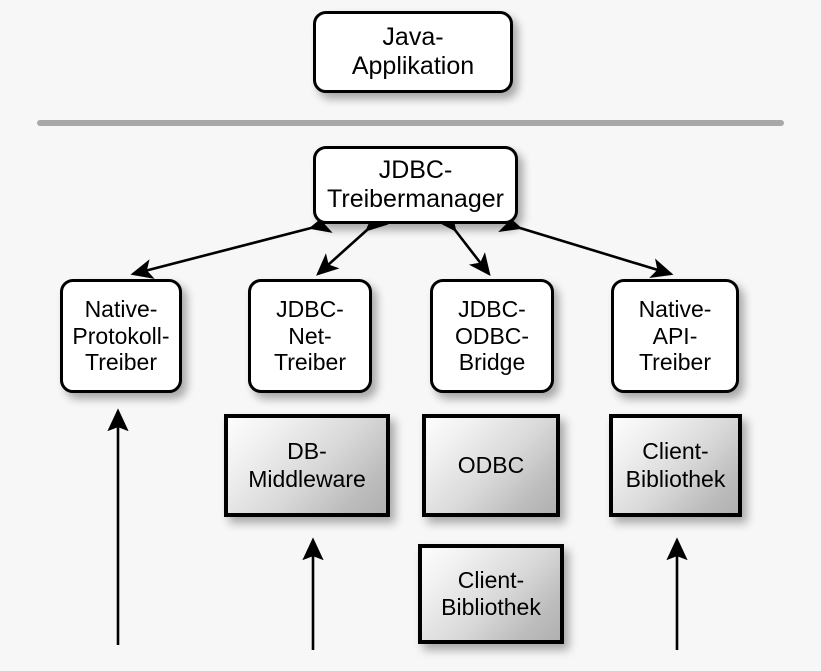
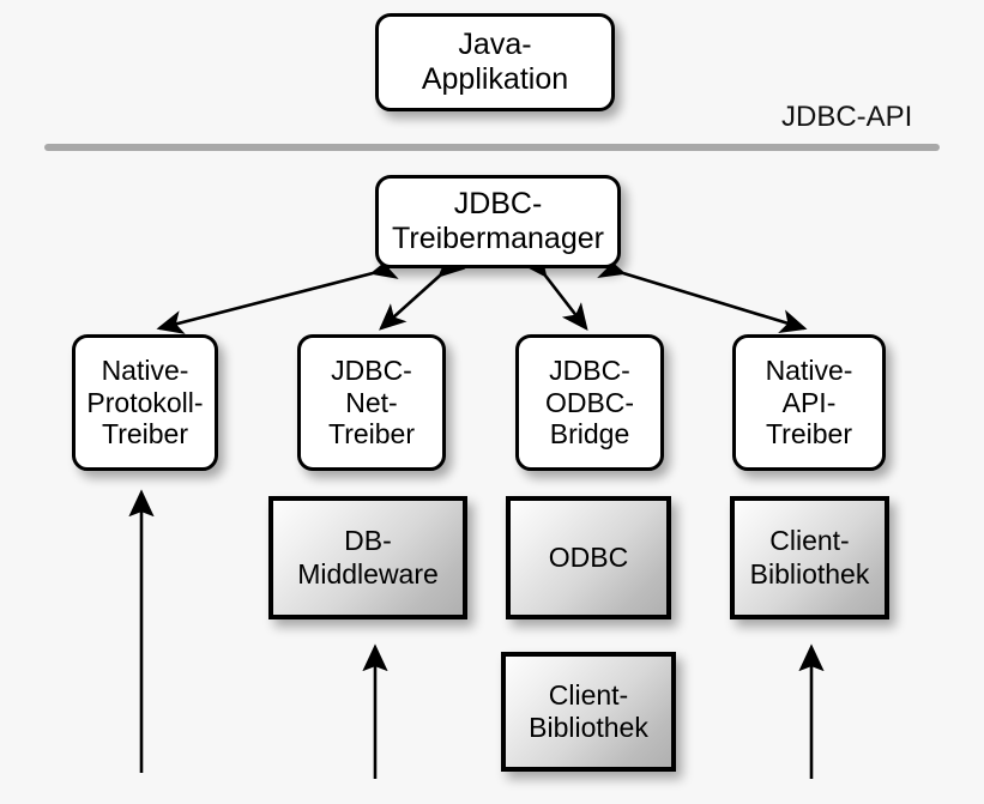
+ JDBC-API
  Java-
  Applikation
  JDBC-
  Treibermanager
  Native-
  Protokoll-
  Treiber
  JDBC-
  Net-
  Treiber
  JDBC-
  ODBC-
  Bridge
  Native-
  API-
  Treiber
  DB-
  Middleware
  ODBC
  Client-
  Bibliothek
  Client-
  Bibliothek
